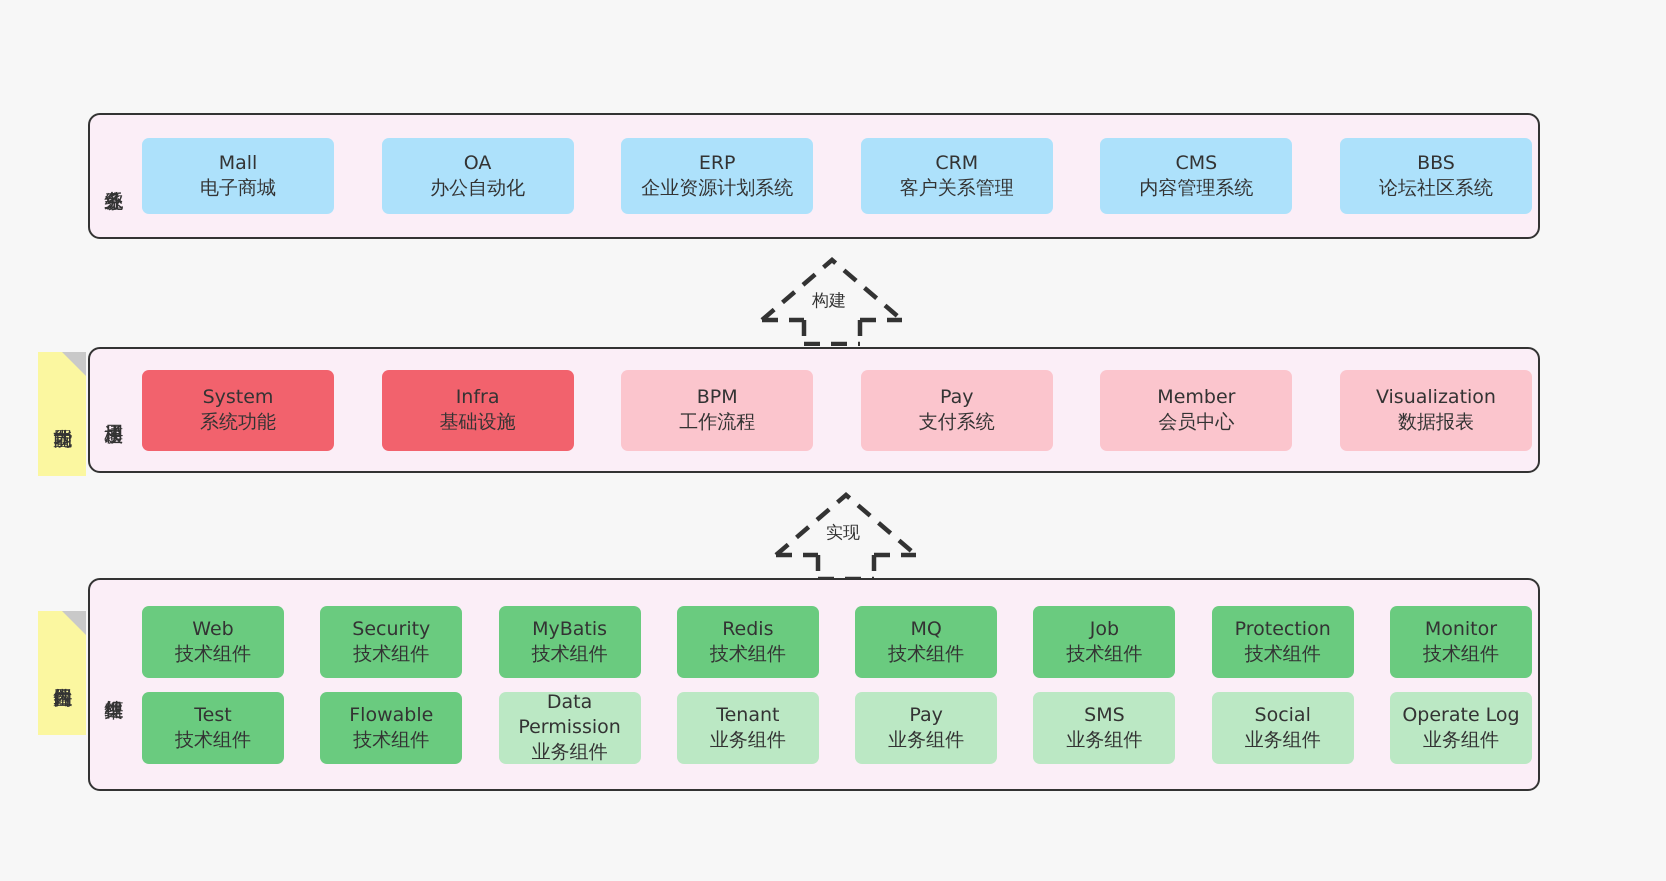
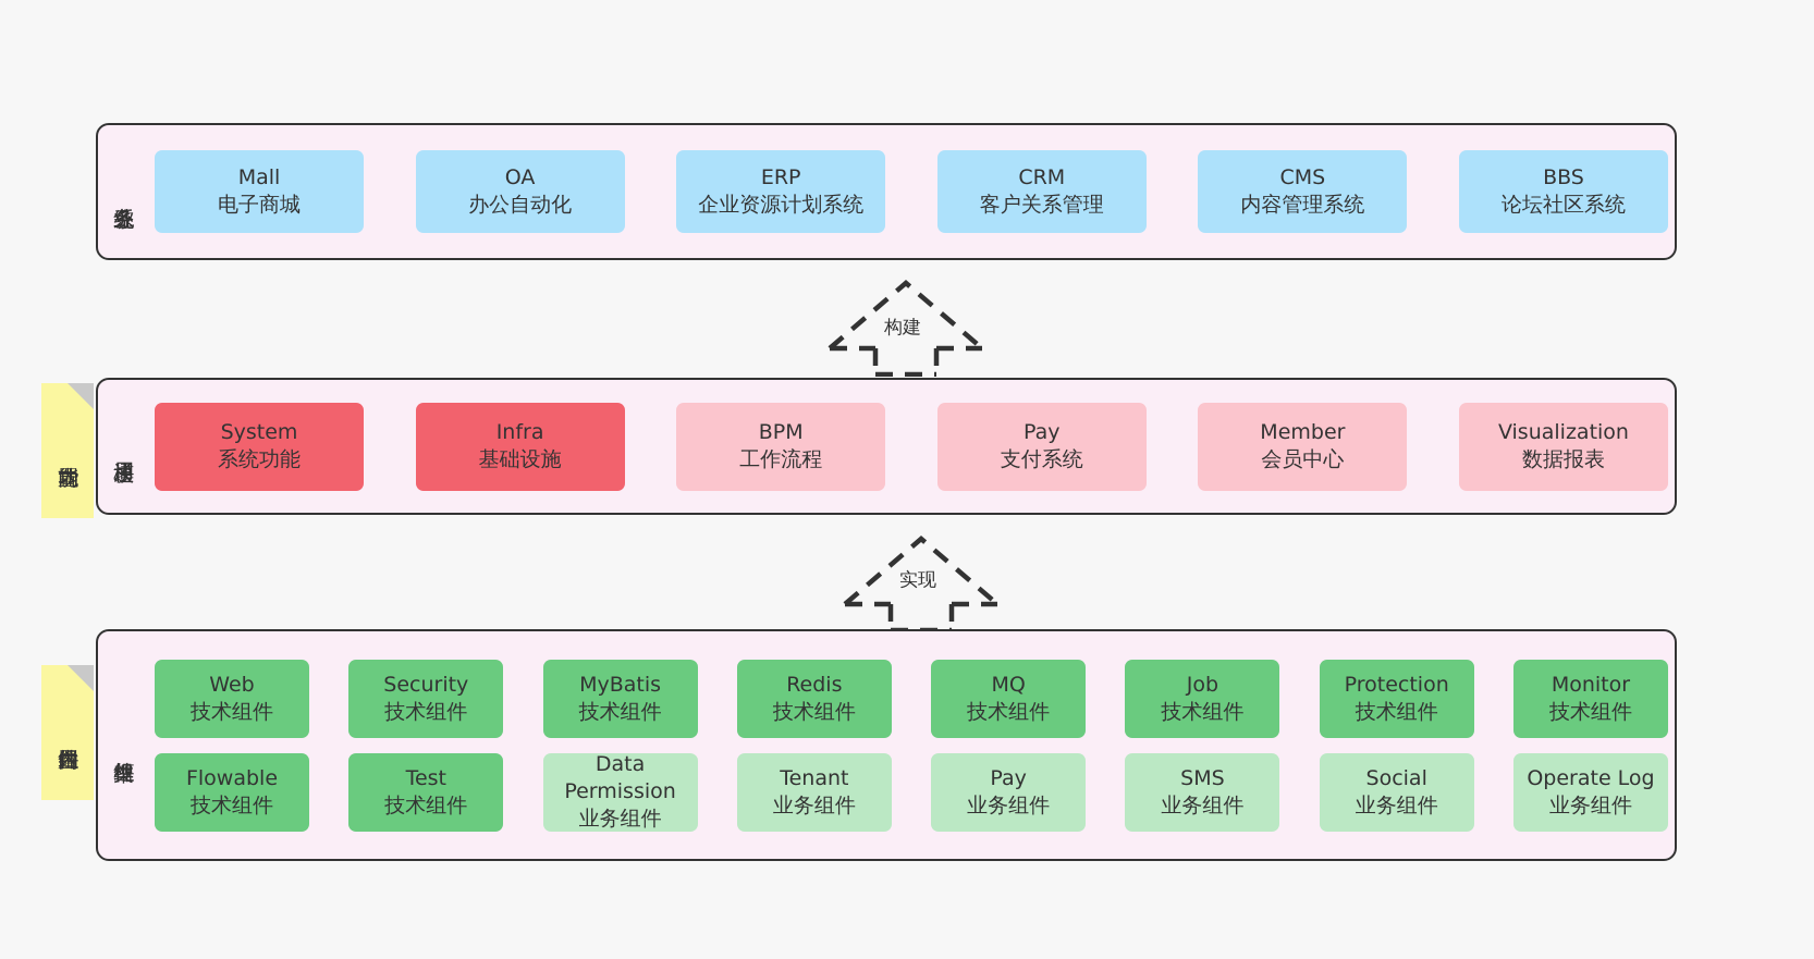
  Mall
  电子商城
  OA
  办公自动化
  ERP
  企业资源计划系统
  CRM
  客户关系管理
  CMS
  内容管理系统
  BBS
  论坛社区系统
  构建
  System
  系统功能
  Infra
  基础设施
  BPM
  工作流程
  Pay
  支付系统
  Member
  会员中心
  Visualization
  数据报表
  实现
  Web
  技术组件
  Security
  技术组件
  MyBatis
  技术组件
  Redis
  技术组件
  MQ
  技术组件
  Job
  技术组件
  Protection
  技术组件
  Monitor
  技术组件
- Test
+ Flowable
  技术组件
- Flowable
+ Test
  技术组件
  Data
  Permission
  业务组件
  Tenant
  业务组件
  Pay
  业务组件
  SMS
  业务组件
  Social
  业务组件
  Operate Log
  业务组件
